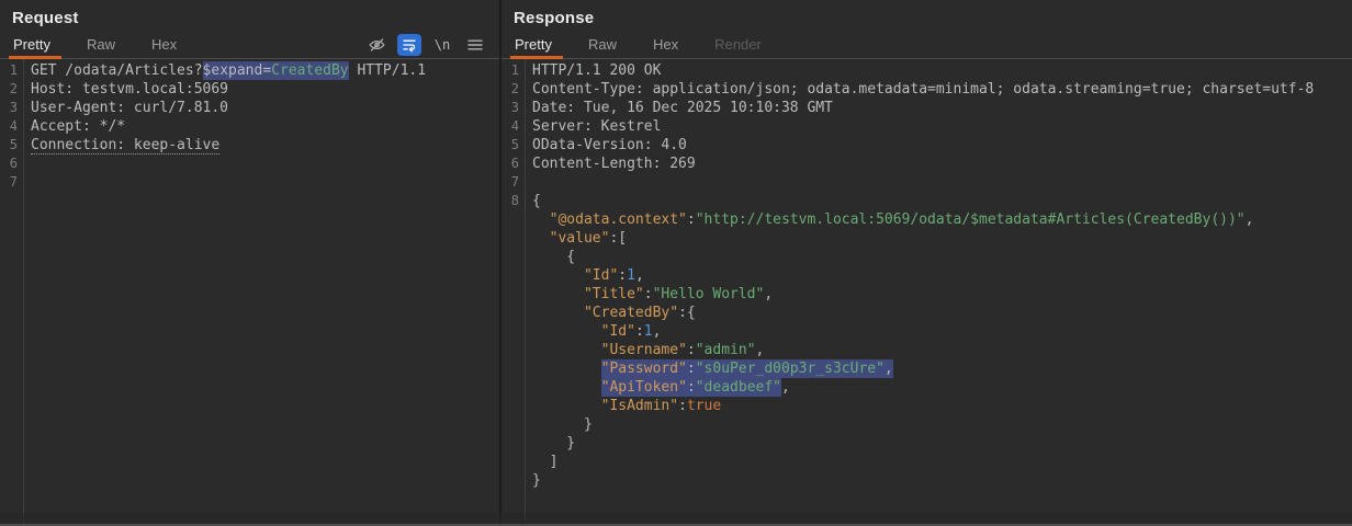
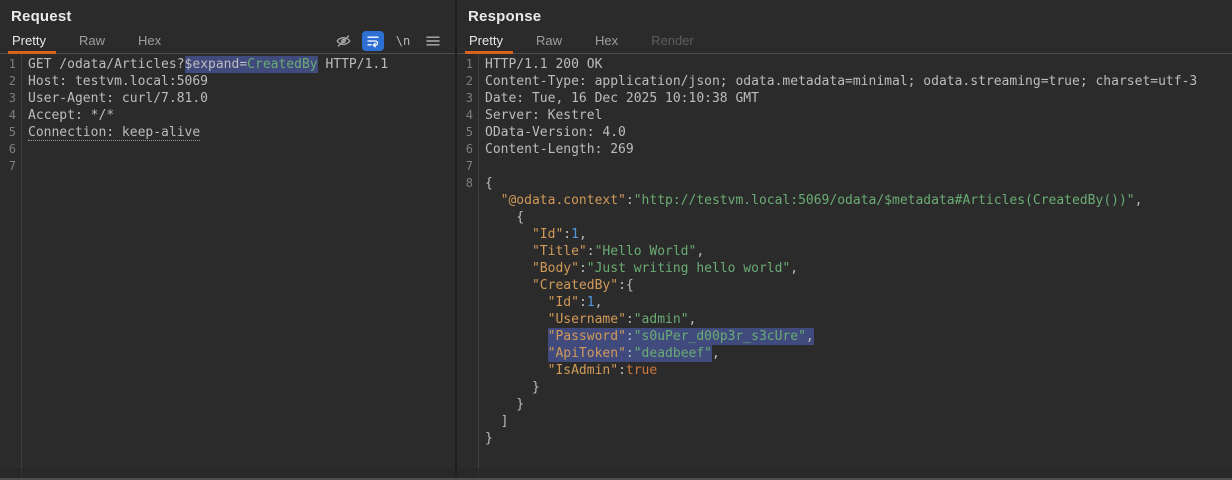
  Request
  Pretty
  Raw
  Hex
  \n
  1
  GET /odata/Articles?$expand=CreatedBy HTTP/1.1
  2
  Host: testvm.local:5069
  3
  User-Agent: curl/7.81.0
  4
  Accept: */*
  5
  Connection: keep-alive
  6
  7
  Response
  Pretty
  Raw
  Hex
  Render
  1
  HTTP/1.1 200 OK
  2
- Content-Type: application/json; odata.metadata=minimal; odata.streaming=true; charset=utf-8
+ Content-Type: application/json; odata.metadata=minimal; odata.streaming=true; charset=utf-3
  3
  Date: Tue, 16 Dec 2025 10:10:38 GMT
  4
  Server: Kestrel
  5
  OData-Version: 4.0
  6
  Content-Length: 269
  7
  8
  {
  "@odata.context":"http://testvm.local:5069/odata/$metadata#Articles(CreatedBy())",
- "value":[
  {
  "Id":1,
  "Title":"Hello World",
+ "Body":"Just writing hello world",
  "CreatedBy":{
  "Id":1,
  "Username":"admin",
  "Password":"s0uPer_d00p3r_s3cUre",
  "ApiToken":"deadbeef",
  "IsAdmin":true
  }
  }
  ]
  }
